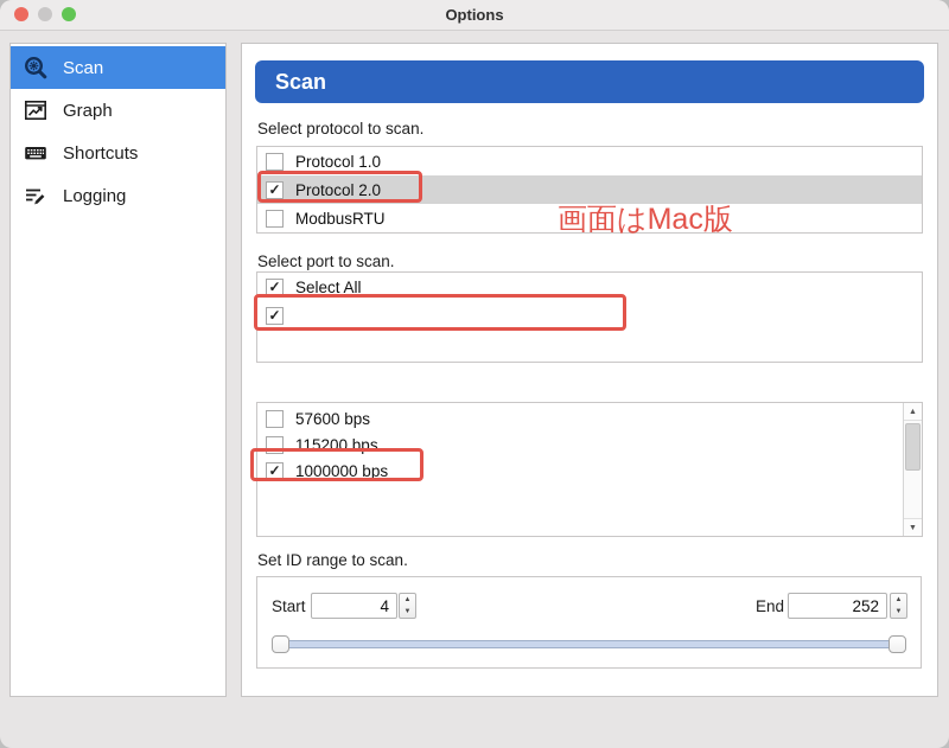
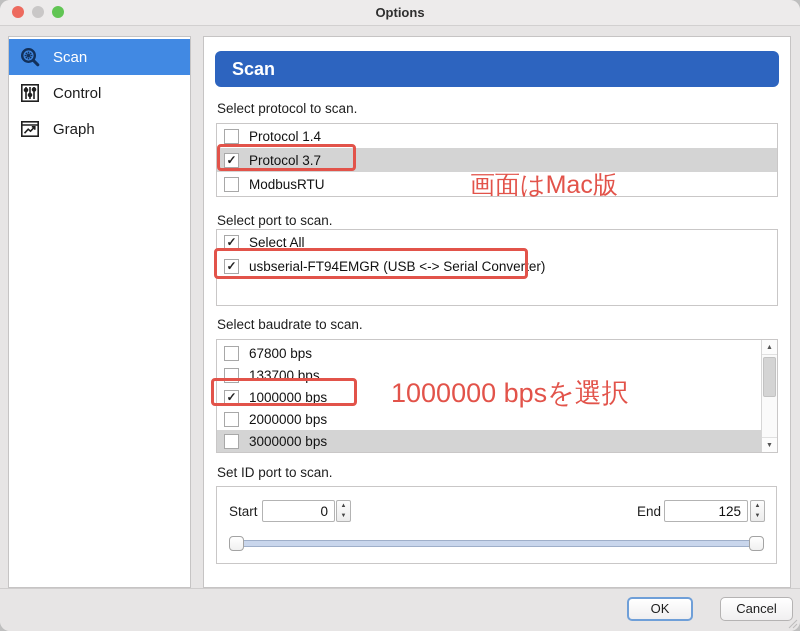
  Options
  Scan
+ Control
  Graph
- Shortcuts
- Logging
  Scan
  Select protocol to scan.
- Protocol 1.0
+ Protocol 1.4
  ✓
- Protocol 2.0
+ Protocol 3.7
  ModbusRTU
  Select port to scan.
  ✓
  Select All
  ✓
+ usbserial-FT94EMGR (USB <-> Serial Converter)
+ Select baudrate to scan.
- 57600 bps
+ 67800 bps
- 115200 bps
+ 133700 bps
  ✓
  1000000 bps
+ 2000000 bps
+ 3000000 bps
- Set ID range to scan.
+ Set ID port to scan.
  Start
- 4
+ 0
  End
- 252
+ 125
  画面はMac版
+ 1000000 bpsを選択
+ OK
+ Cancel
